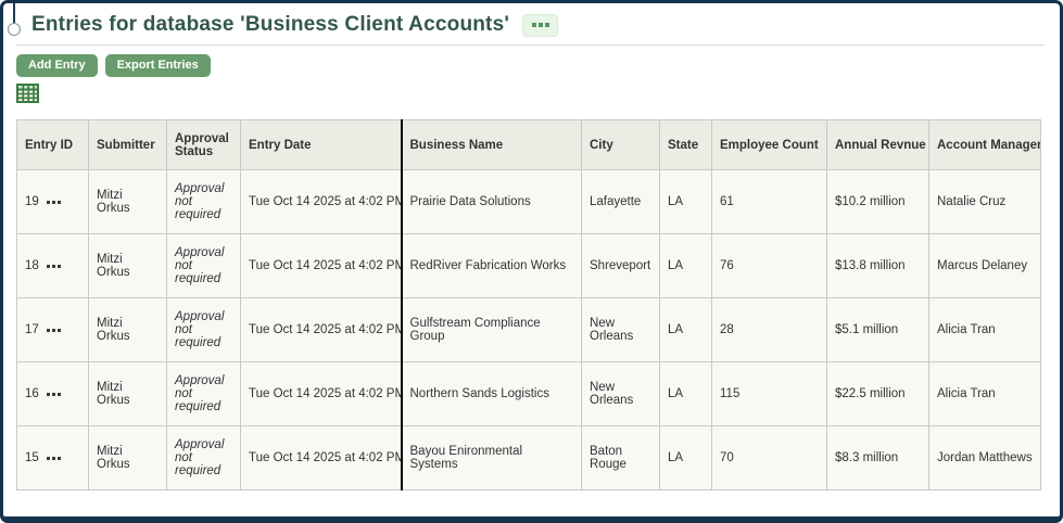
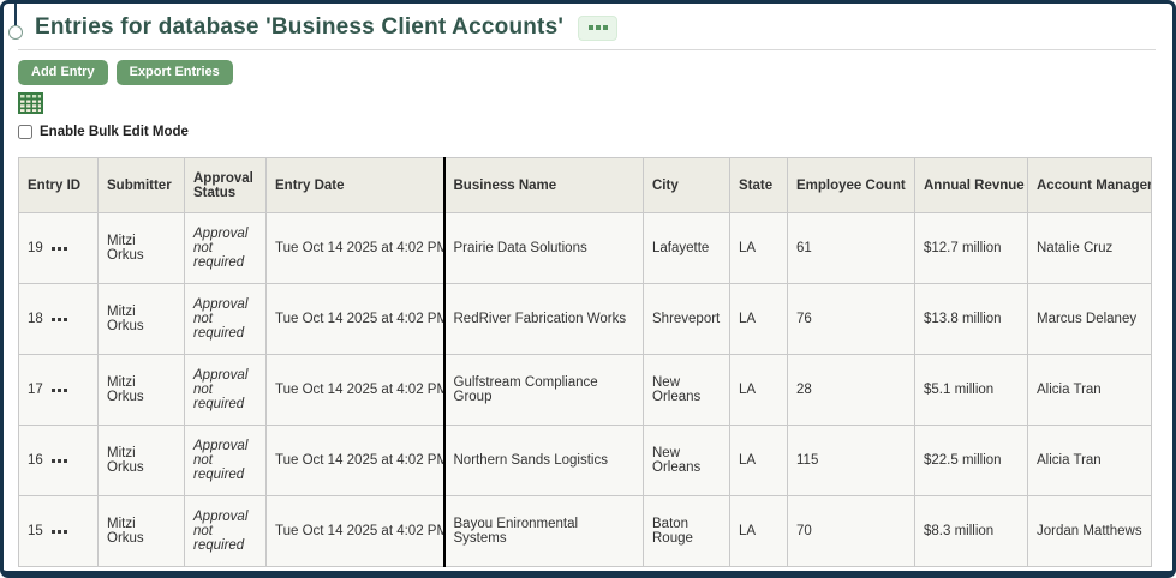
  Entries for database 'Business Client Accounts'
  Add Entry
  Export Entries
+ Enable Bulk Edit Mode
  Entry ID	Submitter	Approval Status	Entry Date	Business Name	City	State	Employee Count	Annual Revnue	Account Manager
- 19	Mitzi Orkus	Approval not required	Tue Oct 14 2025 at 4:02 PM	Prairie Data Solutions	Lafayette	LA	61	$10.2 million	Natalie Cruz
+ 19	Mitzi Orkus	Approval not required	Tue Oct 14 2025 at 4:02 PM	Prairie Data Solutions	Lafayette	LA	61	$12.7 million	Natalie Cruz
  18	Mitzi Orkus	Approval not required	Tue Oct 14 2025 at 4:02 PM	RedRiver Fabrication Works	Shreveport	LA	76	$13.8 million	Marcus Delaney
  17	Mitzi Orkus	Approval not required	Tue Oct 14 2025 at 4:02 PM	Gulfstream Compliance Group	New Orleans	LA	28	$5.1 million	Alicia Tran
  16	Mitzi Orkus	Approval not required	Tue Oct 14 2025 at 4:02 PM	Northern Sands Logistics	New Orleans	LA	115	$22.5 million	Alicia Tran
  15	Mitzi Orkus	Approval not required	Tue Oct 14 2025 at 4:02 PM	Bayou Enironmental Systems	Baton Rouge	LA	70	$8.3 million	Jordan Matthews
